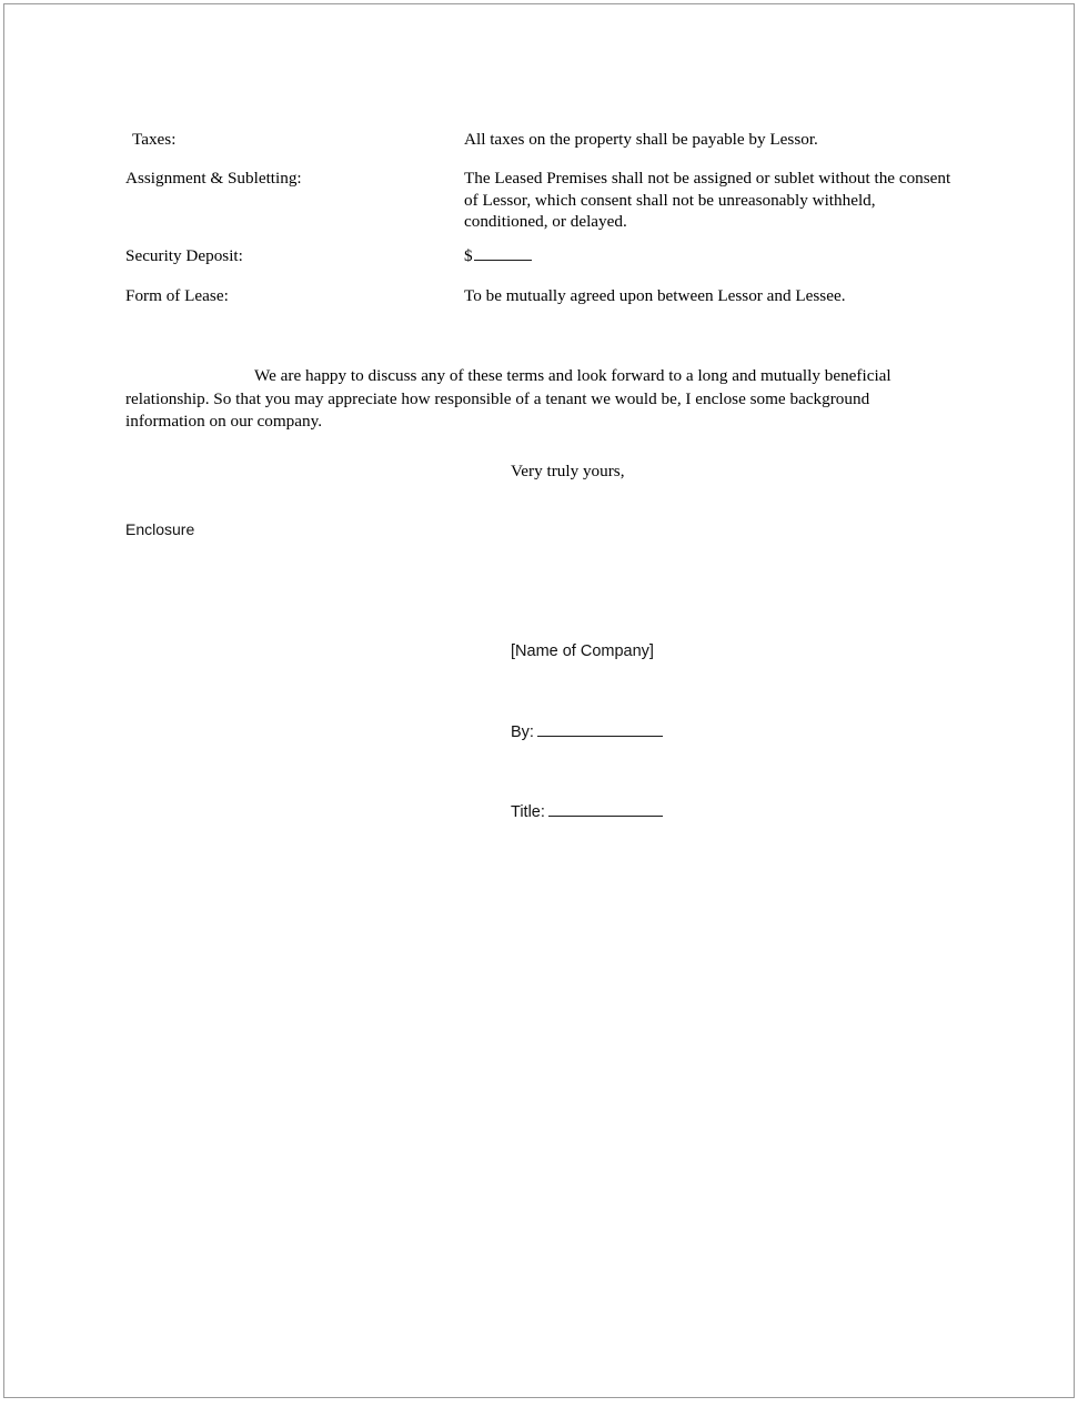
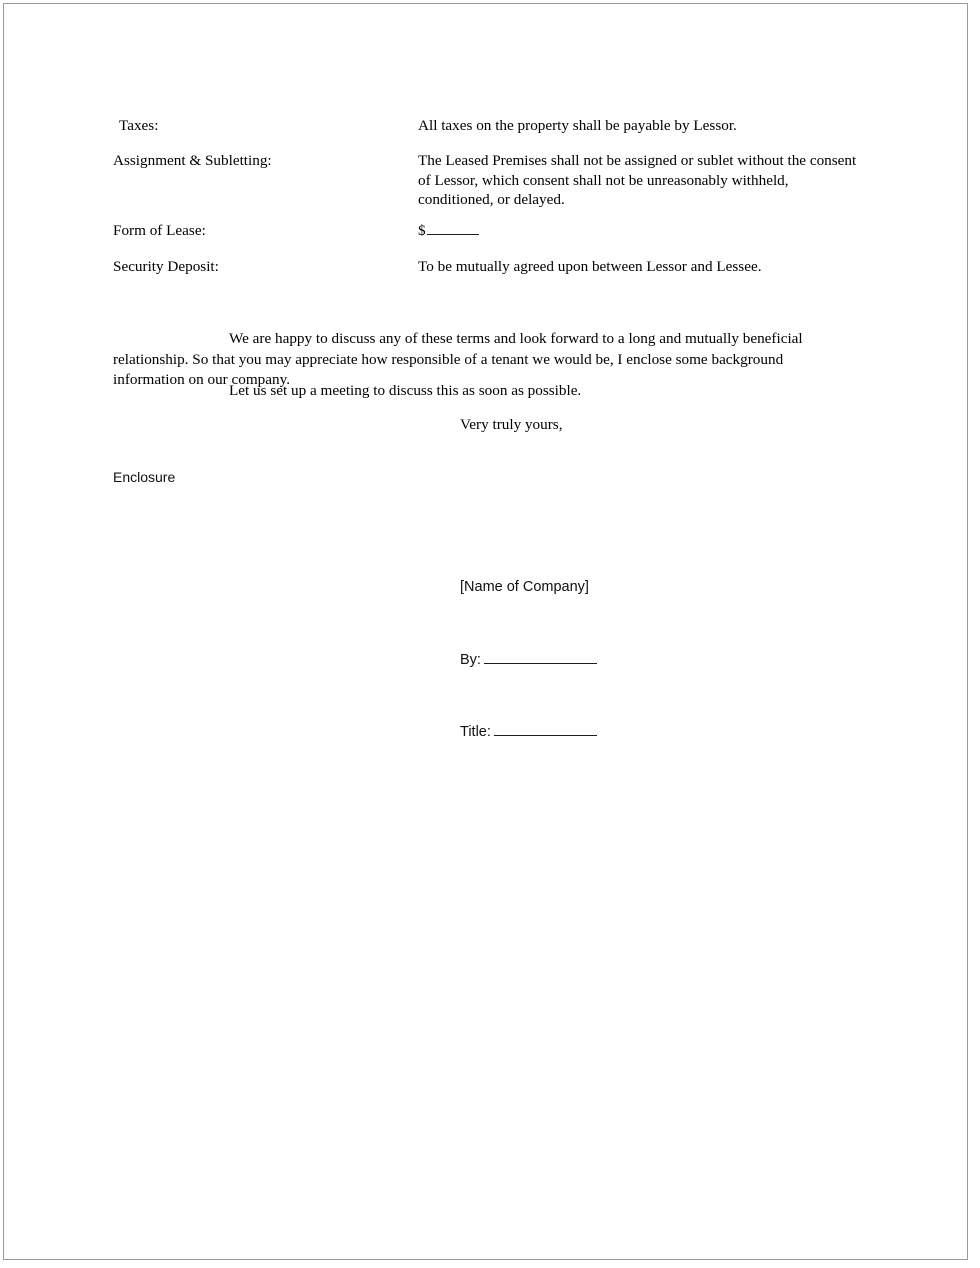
  Taxes:
  All taxes on the property shall be payable by Lessor.
  Assignment & Subletting:
  The Leased Premises shall not be assigned or sublet without the consent of Lessor, which consent shall not be unreasonably withheld, conditioned, or delayed.
- Security Deposit:
+ Form of Lease:
  $
- Form of Lease:
+ Security Deposit:
  To be mutually agreed upon between Lessor and Lessee.
  We are happy to discuss any of these terms and look forward to a long and mutually beneficial relationship. So that you may appreciate how responsible of a tenant we would be, I enclose some background information on our company.
+ Let us set up a meeting to discuss this as soon as possible.
  Very truly yours,
  Enclosure
  [Name of Company]
  By:
  Title:
